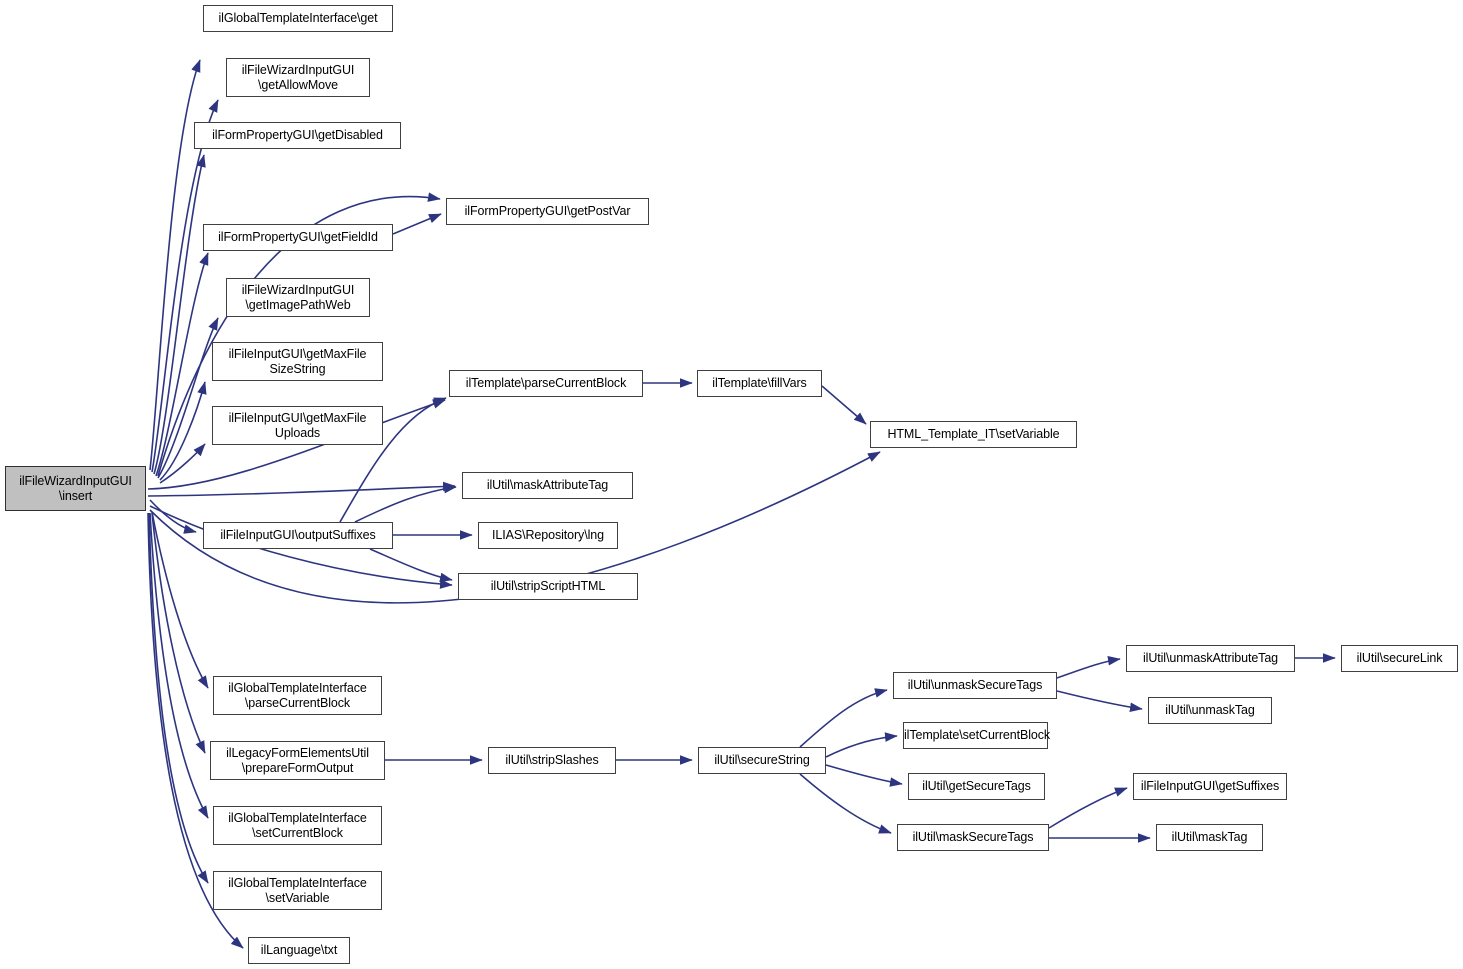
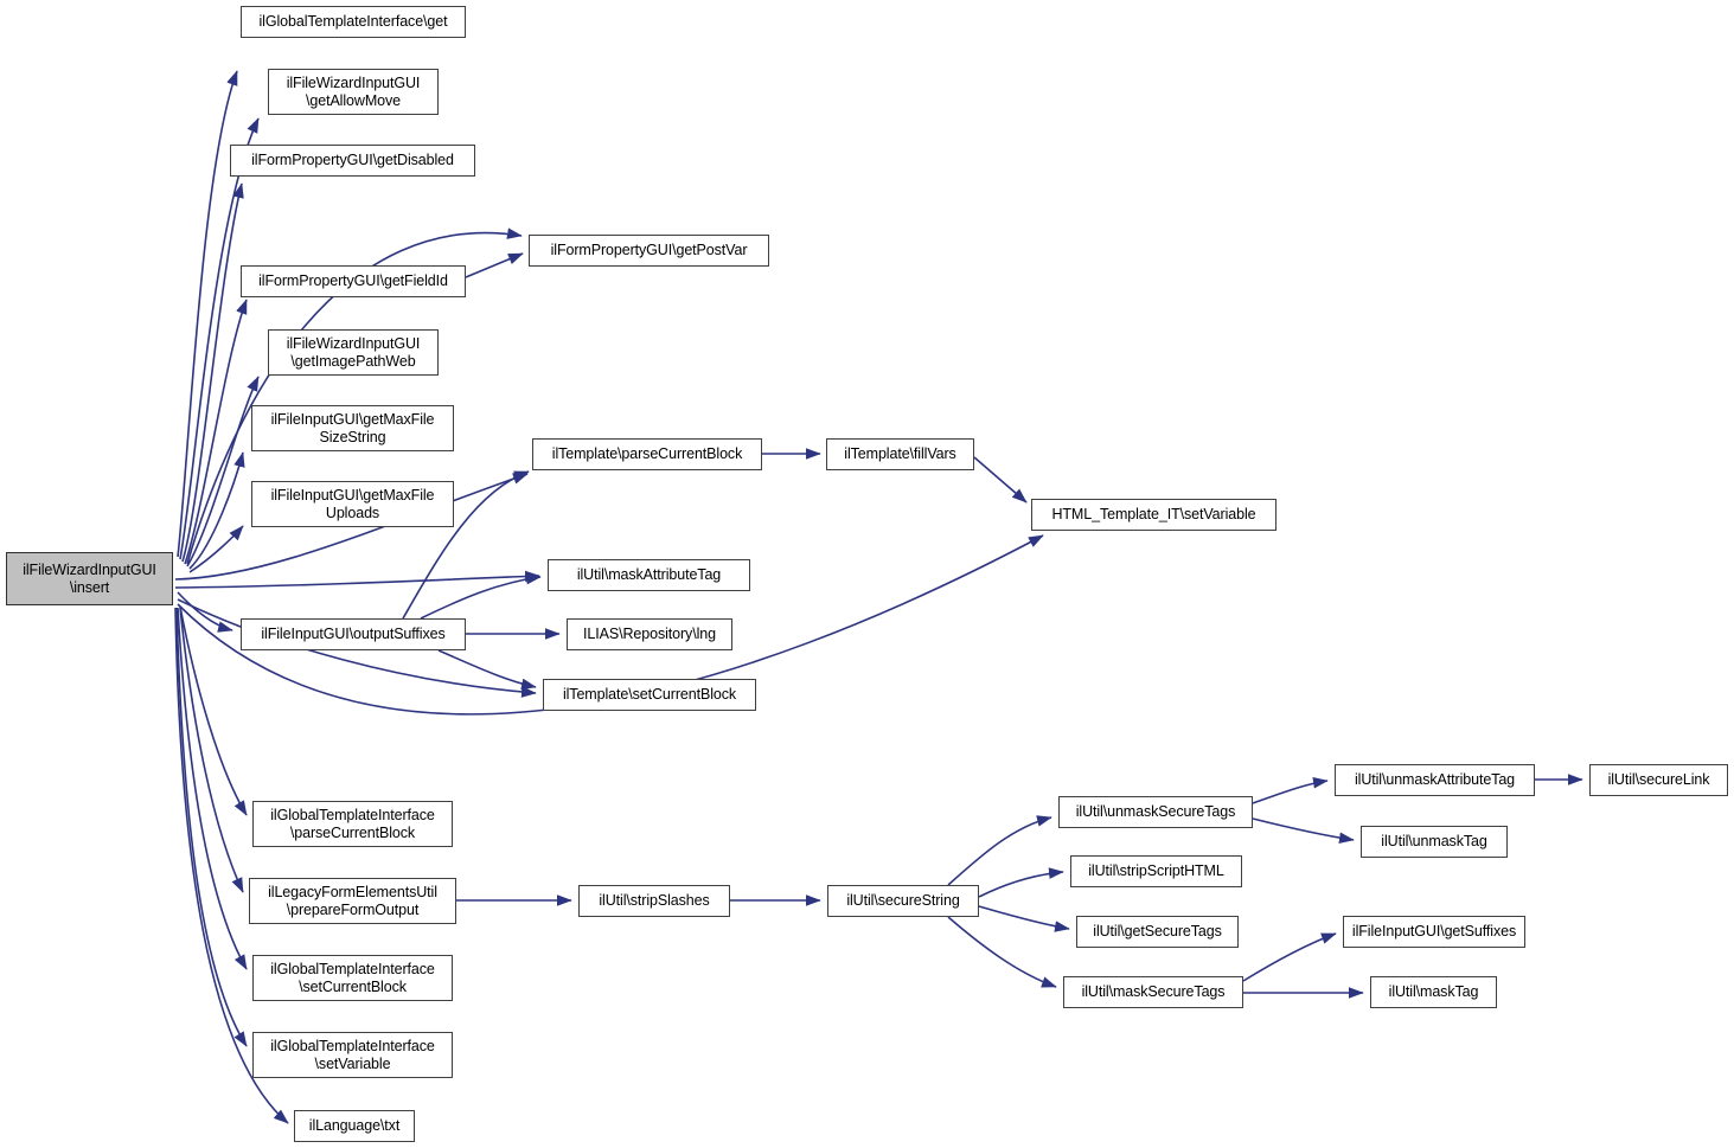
  ilFileWizardInputGUI
  \insert
  ilGlobalTemplateInterface\get
  ilFileWizardInputGUI
  \getAllowMove
  ilFormPropertyGUI\getDisabled
  ilFormPropertyGUI\getPostVar
  ilFormPropertyGUI\getFieldId
  ilFileWizardInputGUI
  \getImagePathWeb
  ilFileInputGUI\getMaxFile
  SizeString
  ilFileInputGUI\getMaxFile
  Uploads
  ilTemplate\parseCurrentBlock
  ilTemplate\fillVars
  HTML_Template_IT\setVariable
  ilUtil\maskAttributeTag
  ilFileInputGUI\outputSuffixes
  ILIAS\Repository\lng
- ilUtil\stripScriptHTML
+ ilTemplate\setCurrentBlock
  ilGlobalTemplateInterface
  \parseCurrentBlock
  ilLegacyFormElementsUtil
  \prepareFormOutput
  ilGlobalTemplateInterface
  \setCurrentBlock
  ilGlobalTemplateInterface
  \setVariable
  ilLanguage\txt
  ilUtil\stripSlashes
  ilUtil\secureString
  ilUtil\unmaskSecureTags
- ilTemplate\setCurrentBlock
+ ilUtil\stripScriptHTML
  ilUtil\getSecureTags
  ilUtil\maskSecureTags
  ilUtil\unmaskAttributeTag
  ilUtil\unmaskTag
  ilFileInputGUI\getSuffixes
  ilUtil\maskTag
  ilUtil\secureLink
